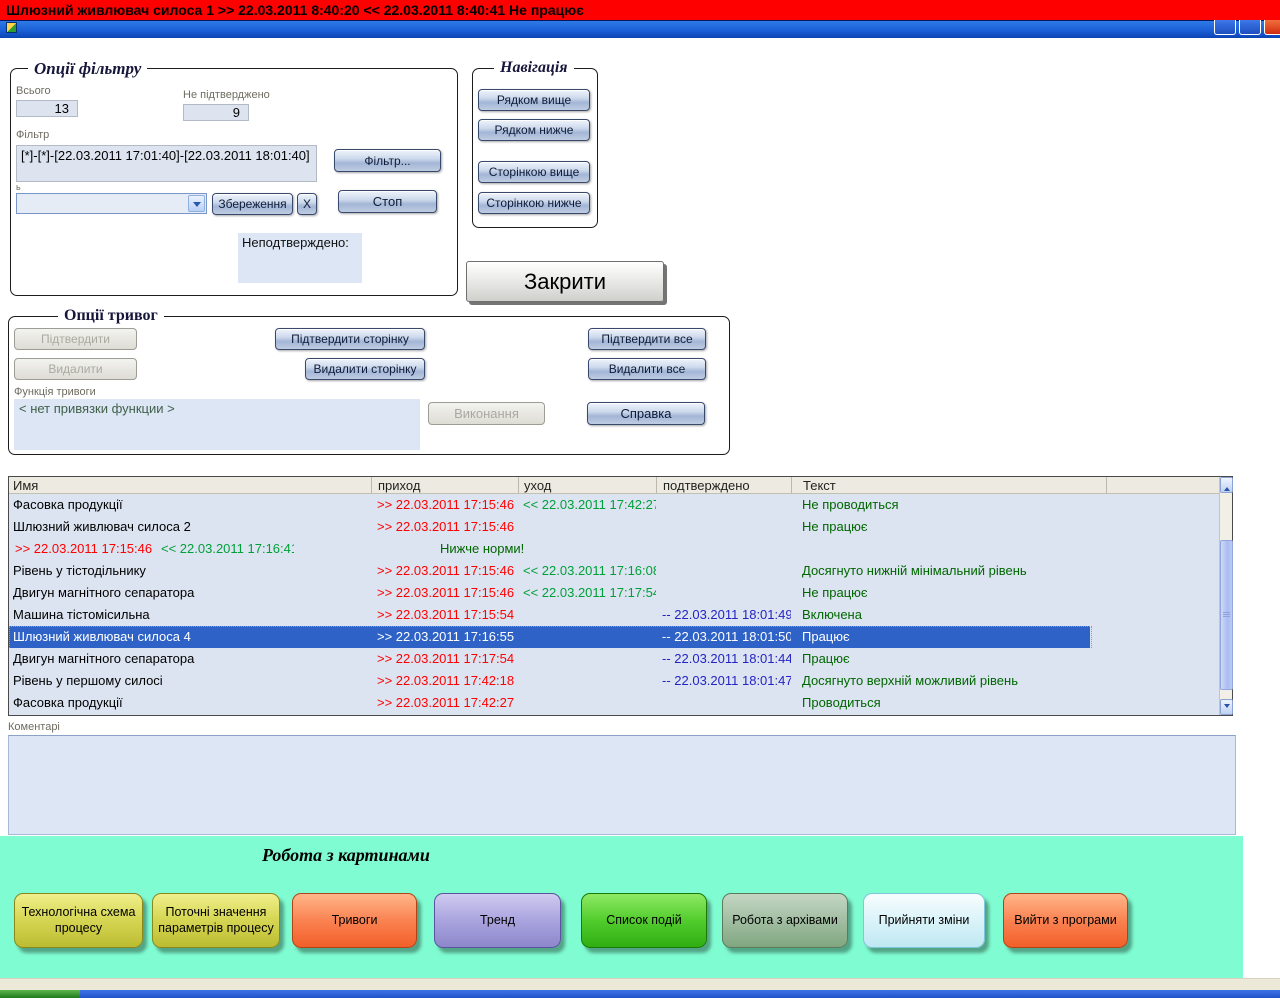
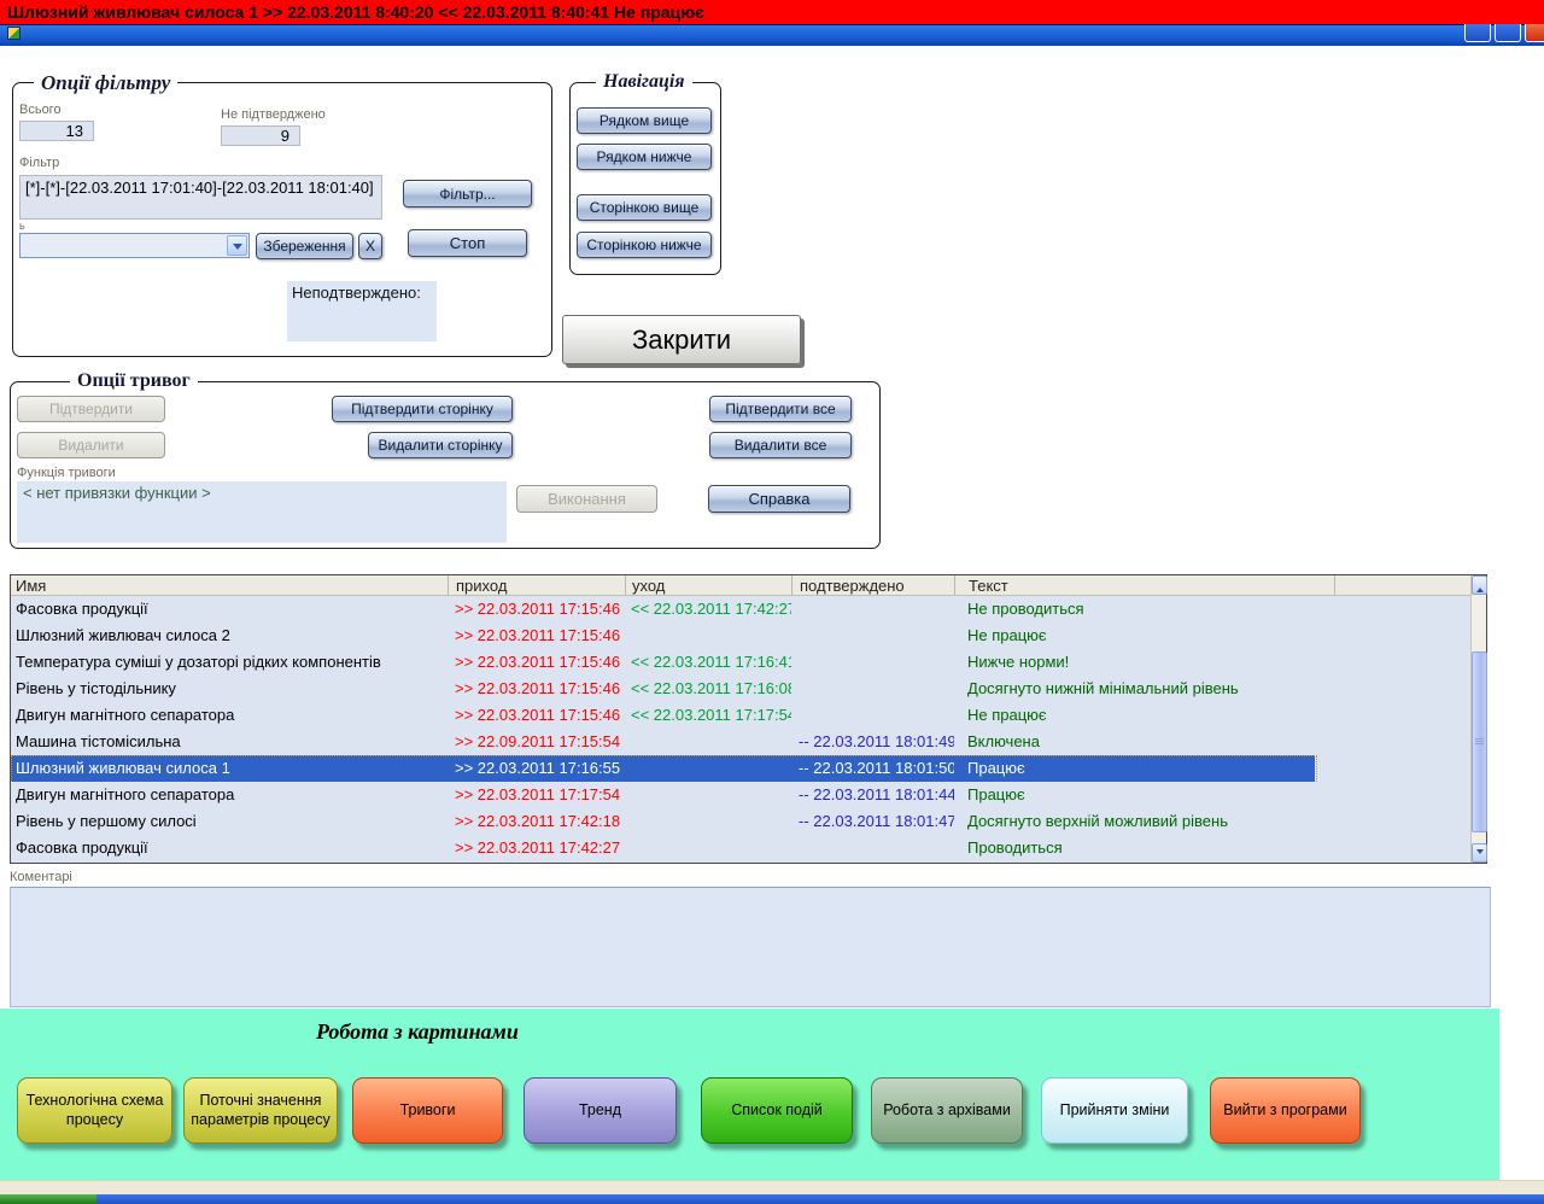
  Шлюзний живлювач силоса 1 >> 22.03.2011 8:40:20 << 22.03.2011 8:40:41 Не працює
  Опції фільтру
  Всього
  13
  Не підтверджено
  9
  Фільтр
  [*]-[*]-[22.03.2011 17:01:40]-[22.03.2011 18:01:40]
  Фільтр...
  ь
  Збереження
  X
  Стоп
  Неподтверждено:
  Навігація
  Рядком вище
  Рядком нижче
  Сторінкою вище
  Сторінкою нижче
  Закрити
  Опції тривог
  Підтвердити
  Підтвердити сторінку
  Підтвердити все
  Видалити
  Видалити сторінку
  Видалити все
  Функція тривоги
  < нет привязки функции >
  Виконання
  Справка
  Имя
  приход
  уход
  подтверждено
  Текст
  Фасовка продукції
  >> 22.03.2011 17:15:46
  << 22.03.2011 17:42:2
  Не проводиться
  Шлюзний живлювач силоса 2
  >> 22.03.2011 17:15:46
  Не працює
+ Температура суміші у дозаторі рідких компонентів
  >> 22.03.2011 17:15:46
  << 22.03.2011 17:16:4
  Нижче норми!
  Рівень у тістодільнику
  >> 22.03.2011 17:15:46
  << 22.03.2011 17:16:0
  Досягнуто нижній мінімальний рівень
  Двигун магнітного сепаратора
  >> 22.03.2011 17:15:46
  << 22.03.2011 17:17:5
  Не працює
  Машина тістомісильна
- >> 22.03.2011 17:15:54
+ >> 22.09.2011 17:15:54
  -- 22.03.2011 18:01:49
  Включена
- Шлюзний живлювач силоса 4
+ Шлюзний живлювач силоса 1
  >> 22.03.2011 17:16:55
  -- 22.03.2011 18:01:50
  Працює
  Двигун магнітного сепаратора
  >> 22.03.2011 17:17:54
  -- 22.03.2011 18:01:44
  Працює
  Рівень у першому силосі
  >> 22.03.2011 17:42:18
  -- 22.03.2011 18:01:47
  Досягнуто верхній можливий рівень
  Фасовка продукції
  >> 22.03.2011 17:42:27
  Проводиться
  Коментарі
  Робота з картинами
  Технологічна схема процесу
  Поточні значення параметрів процесу
  Тривоги
  Тренд
  Список подій
  Робота з архівами
  Прийняти зміни
  Вийти з програми
